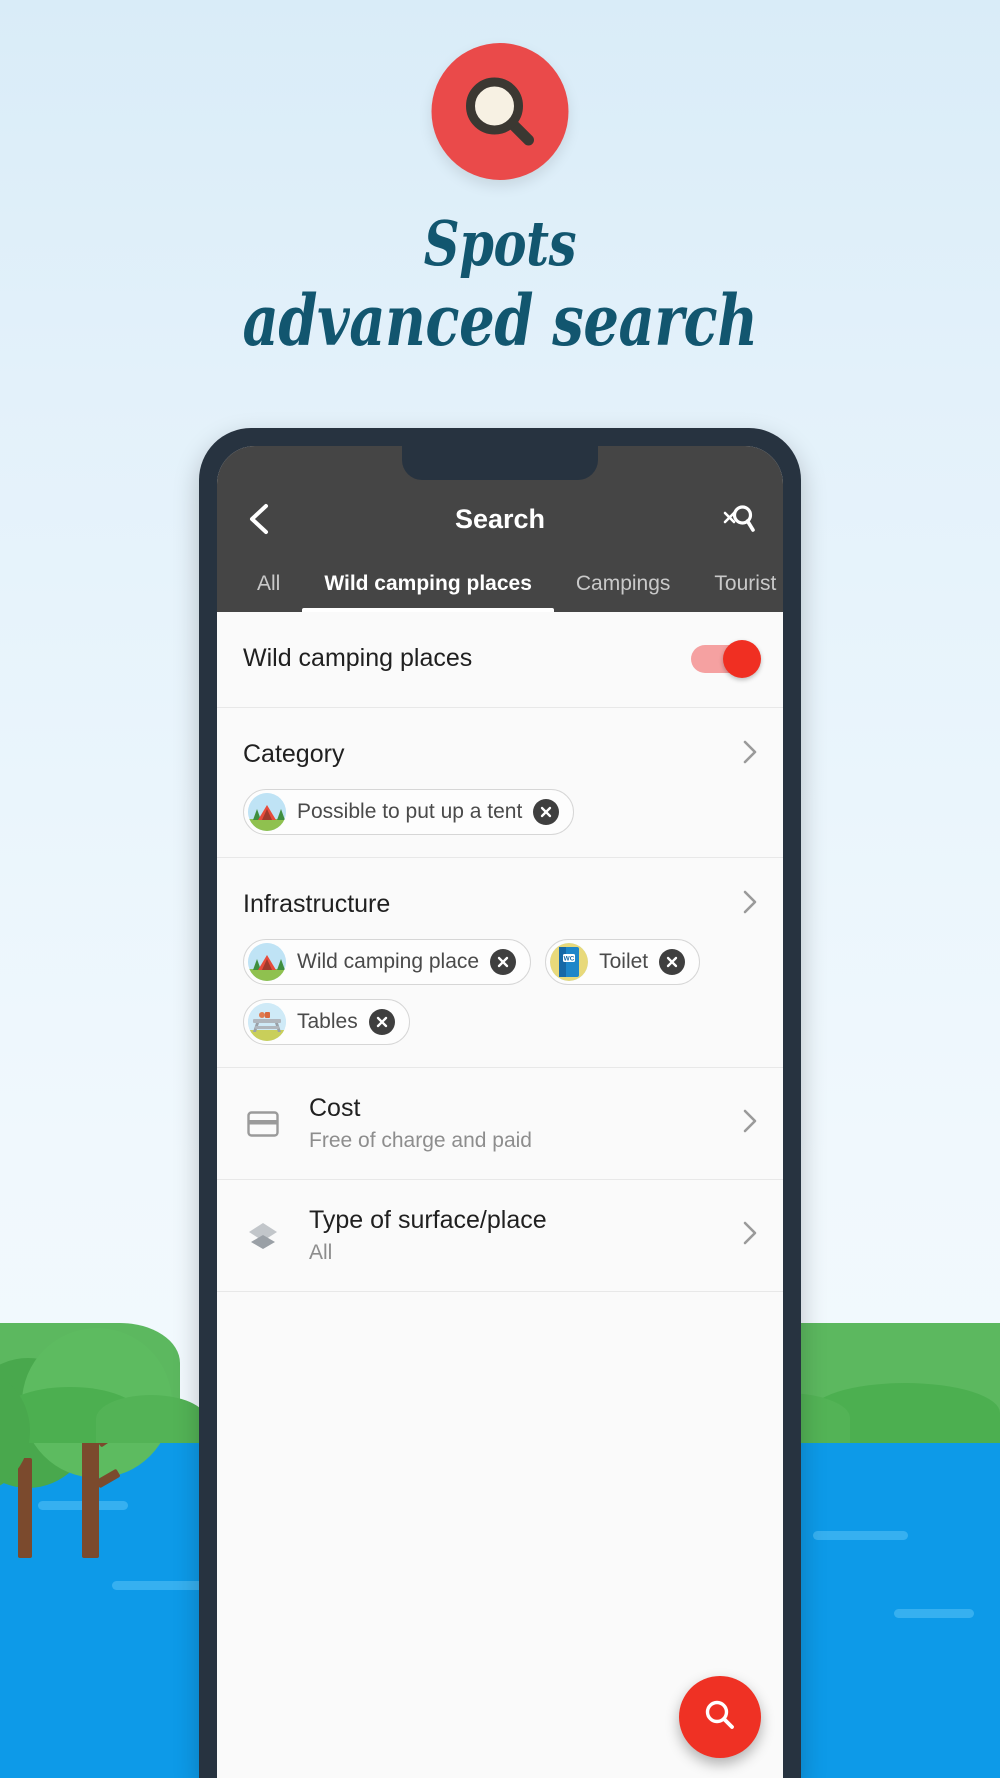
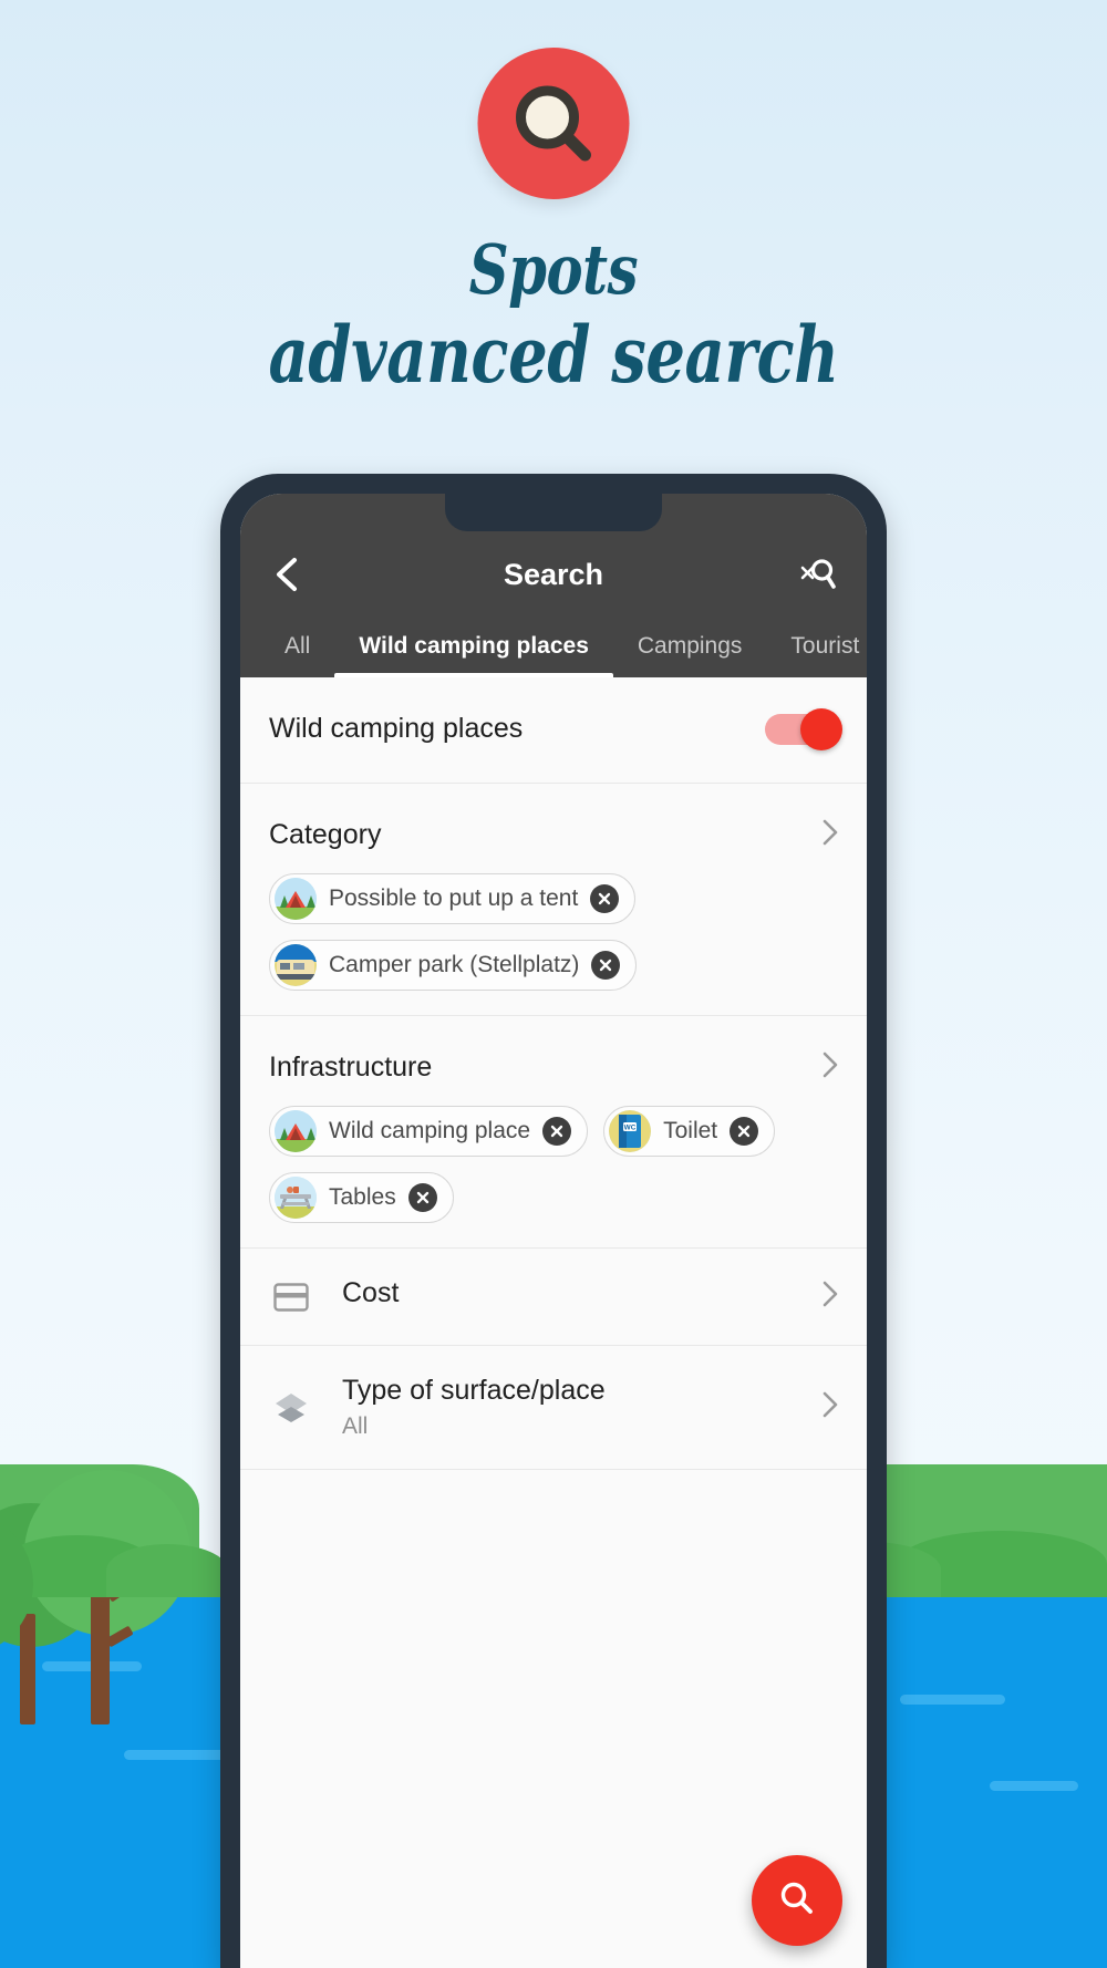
  Spots
  advanced search
  Search
  All
  Wild camping places
  Campings
  Tourist
  Wild camping places
  Category
  Possible to put up a tent
+ Camper park (Stellplatz)
  Infrastructure
  Wild camping place
  Toilet
  Tables
  Cost
- Free of charge and paid
  Type of surface/place
  All
